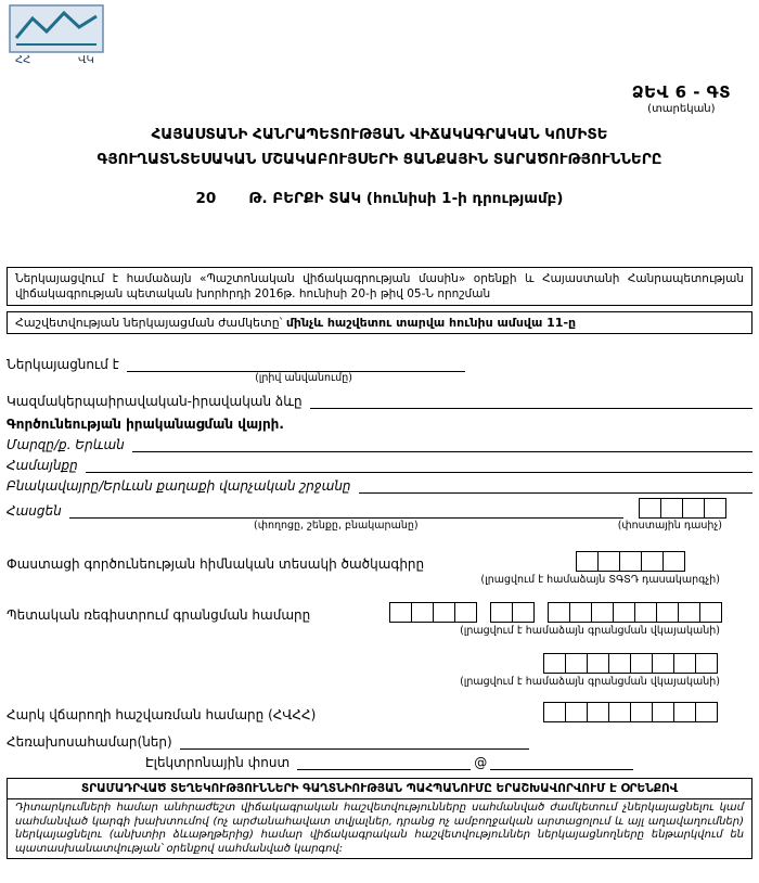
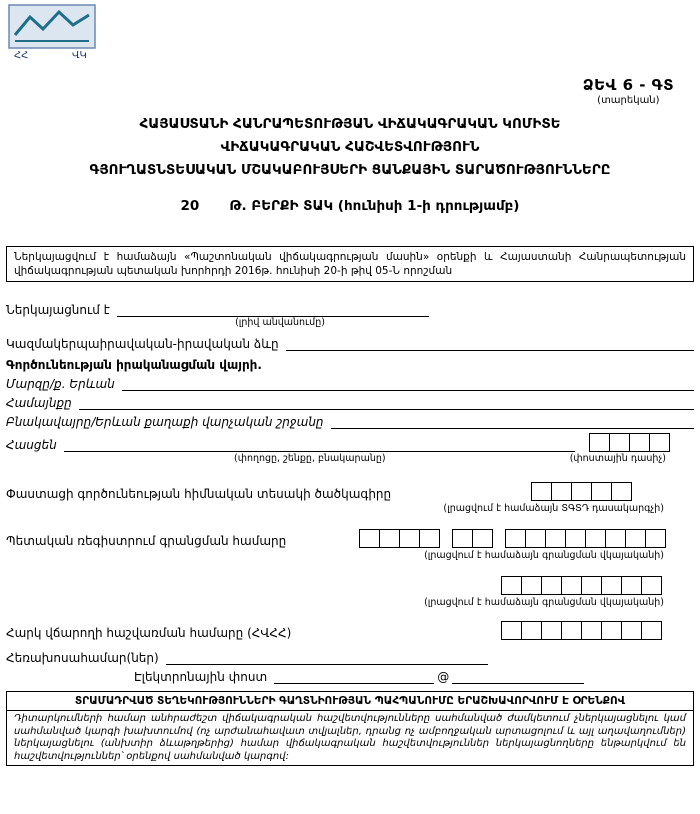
  ՀՀ
  ՎԿ
  ՁԵՎ 6 - ԳՏ
  (տարեկան)
  ՀԱՅԱՍՏԱՆԻ ՀԱՆՐԱՊԵՏՈՒԹՅԱՆ ՎԻՃԱԿԱԳՐԱԿԱՆ ԿՈՄԻՏԵ
+ ՎԻՃԱԿԱԳՐԱԿԱՆ ՀԱՇՎԵՏՎՈՒԹՅՈՒՆ
  ԳՅՈՒՂԱՏՆՏԵՍԱԿԱՆ ՄՇԱԿԱԲՈՒՅՍԵՐԻ ՑԱՆՔԱՅԻՆ ՏԱՐԱԾՈՒԹՅՈՒՆՆԵՐԸ
  20 Թ. ԲԵՐՔԻ ՏԱԿ (հունիսի 1-ի դրությամբ)
  Ներկայացվում է համաձայն «Պաշտոնական վիճակագրության մասին» օրենքի և Հայաստանի Հանրապետության վիճակագրության պետական խորհրդի 2016թ. հունիսի 20-ի թիվ 05-Ն որոշման
- Հաշվետվության ներկայացման ժամկետը՝ մինչև հաշվետու տարվա հունիս ամսվա 11-ը
  Ներկայացնում է
  (լրիվ անվանումը)
  Կազմակերպաիրավական-իրավական ձևը
  Գործունեության իրականացման վայրի.
  Մարզը/ք. Երևան
  Համայնքը
  Բնակավայրը/Երևան քաղաքի վարչական շրջանը
  Հասցեն
  (փողոցը, շենքը, բնակարանը)
  (փոստային դասիչ)
  Փաստացի գործունեության հիմնական տեսակի ծածկագիրը
  (լրացվում է համաձայն ՏԳՏԴ դասակարգչի)
  Պետական ռեգիստրում գրանցման համարը
  (լրացվում է համաձայն գրանցման վկայականի)
  (լրացվում է համաձայն գրանցման վկայականի)
  Հարկ վճարողի հաշվառման համարը (ՀՎՀՀ)
  Հեռախոսահամար(ներ)
  Էլեկտրոնային փոստ
  @
  ՏՐԱՄԱԴՐՎԱԾ ՏԵՂԵԿՈՒԹՅՈՒՆՆԵՐԻ ԳԱՂՏՆԻՈՒԹՅԱՆ ՊԱՀՊԱՆՈՒՄԸ ԵՐԱՇԽԱՎՈՐՎՈՒՄ Է ՕՐԵՆՔՈՎ
- Դիտարկումների համար անհրաժեշտ վիճակագրական հաշվետվությունները սահմանված ժամկետում չներկայացնելու կամ սահմանված կարգի խախտումով (ոչ արժանահավատ տվյալներ, դրանց ոչ ամբողջական արտացոլում և այլ աղավաղումներ) ներկայացնելու (անխտիր ձևաթղթերից) համար վիճակագրական հաշվետվություններ ներկայացնողները ենթարկվում են պատասխանատվության՝ օրենքով սահմանված կարգով:
+ Դիտարկումների համար անհրաժեշտ վիճակագրական հաշվետվությունները սահմանված ժամկետում չներկայացնելու կամ սահմանված կարգի խախտումով (ոչ արժանահավատ տվյալներ, դրանց ոչ ամբողջական արտացոլում և այլ աղավաղումներ) ներկայացնելու (անխտիր ձևաթղթերից) համար վիճակագրական հաշվետվություններ ներկայացնողները ենթարկվում են հաշվետվություններ՝ օրենքով սահմանված կարգով:
